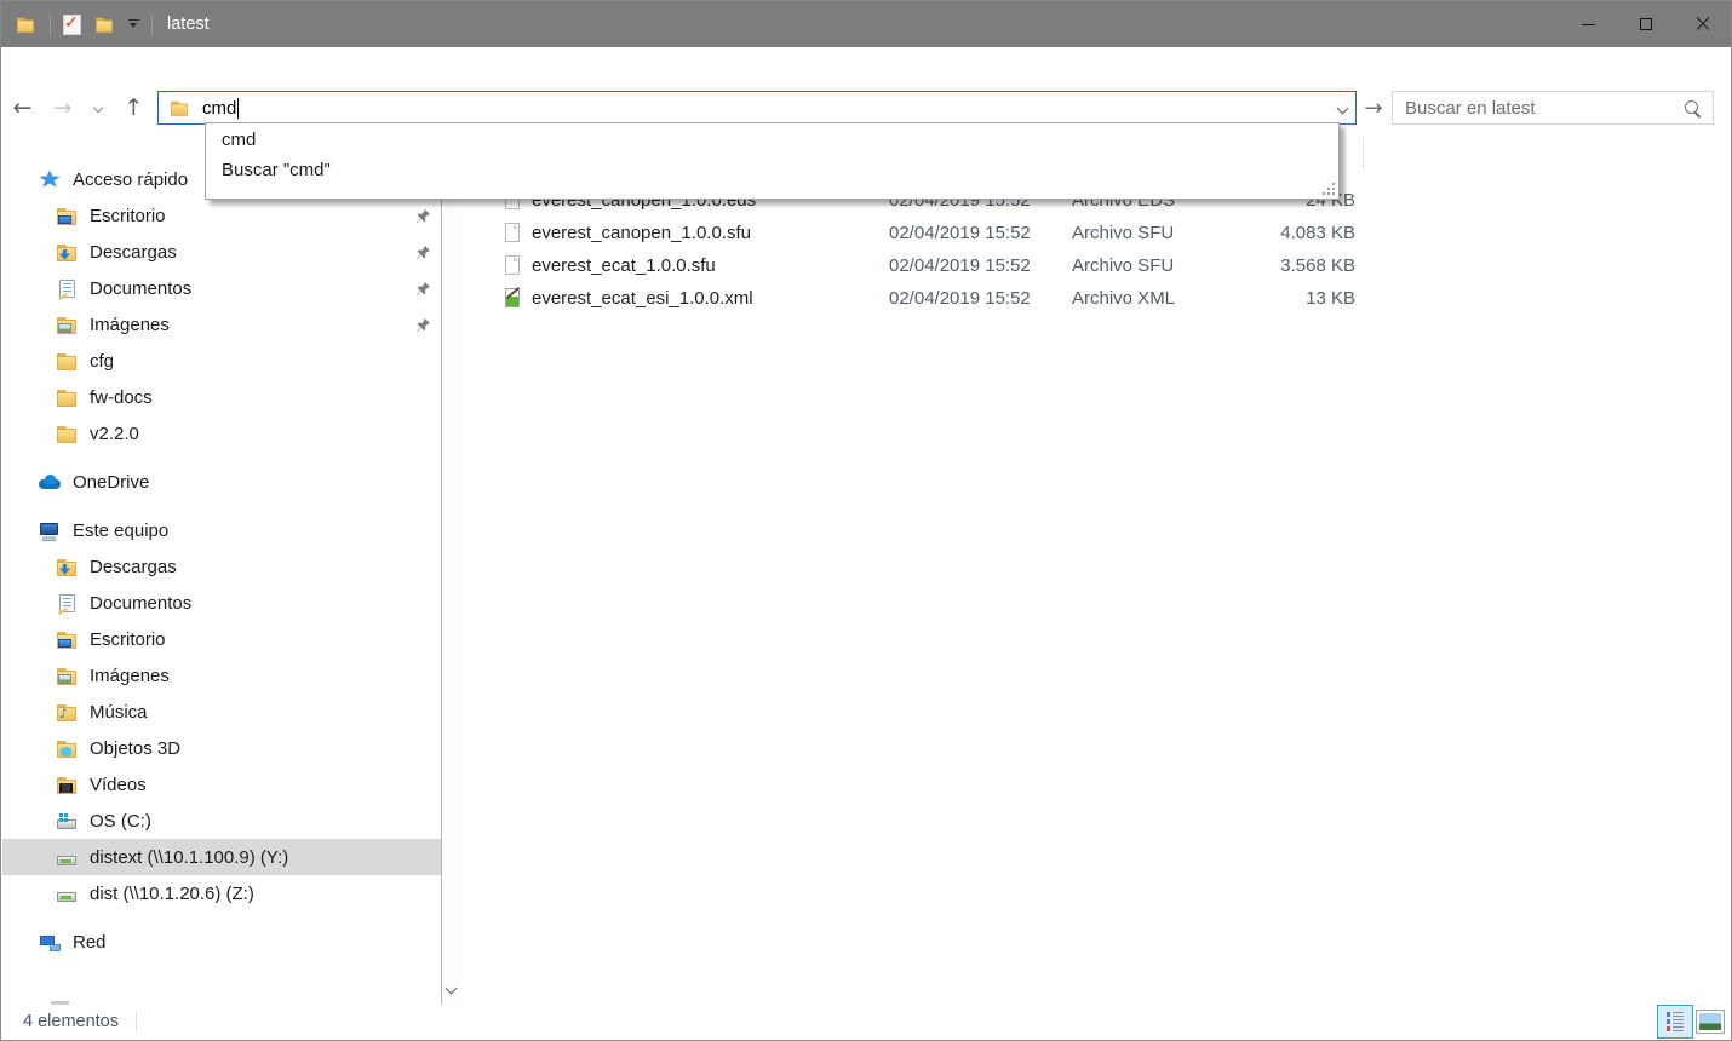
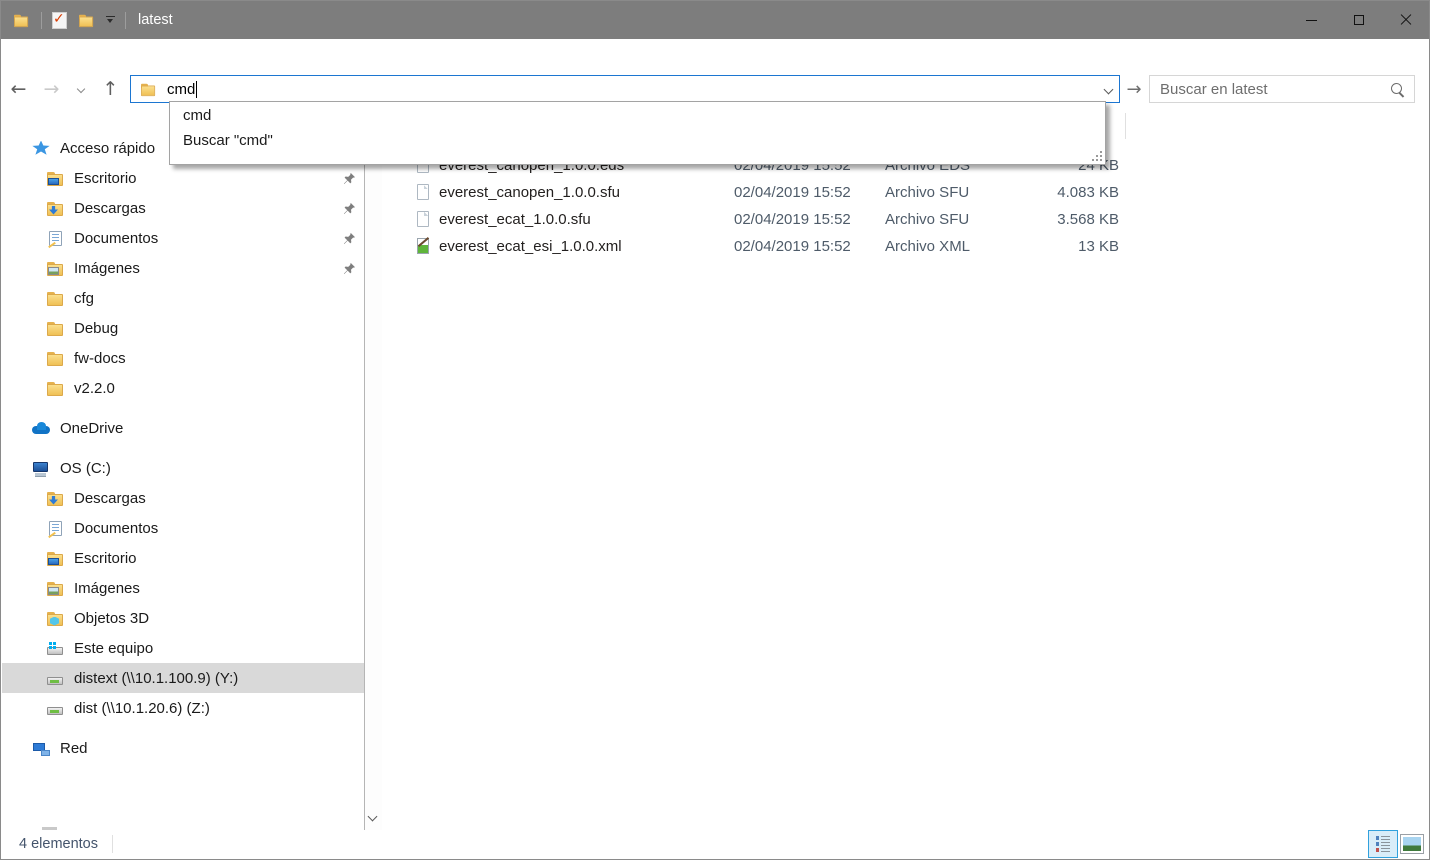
  latest
  ←
  →
  ↑
  cmd
  →
  Buscar en latest
  Acceso rápido
  Escritorio
  Descargas
  Documentos
  Imágenes
  cfg
+ Debug
  fw-docs
  v2.2.0
  OneDrive
- Este equipo
+ OS (C:)
  Descargas
  Documentos
  Escritorio
  Imágenes
- Música
  Objetos 3D
- Vídeos
- OS (C:)
+ Este equipo
  distext (\\10.1.100.9) (Y:)
  dist (\\10.1.20.6) (Z:)
  Red
  everest_canopen_1.0.0.eds
  02/04/2019 15:52
  Archivo EDS
  24 KB
  everest_canopen_1.0.0.sfu
  02/04/2019 15:52
  Archivo SFU
  4.083 KB
  everest_ecat_1.0.0.sfu
  02/04/2019 15:52
  Archivo SFU
  3.568 KB
  everest_ecat_esi_1.0.0.xml
  02/04/2019 15:52
  Archivo XML
  13 KB
  cmd
  Buscar "cmd"
  4 elementos
